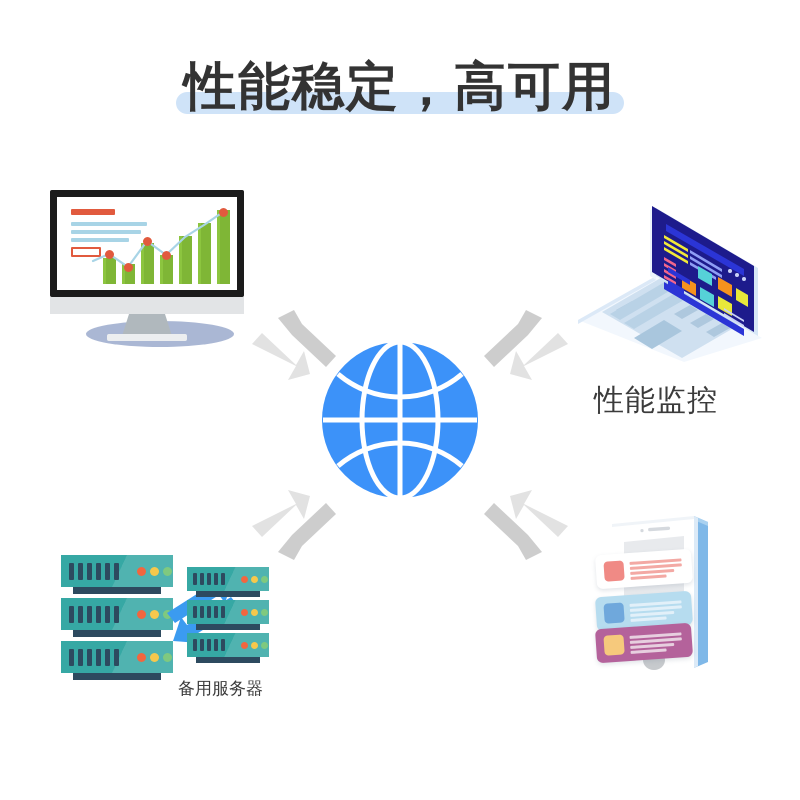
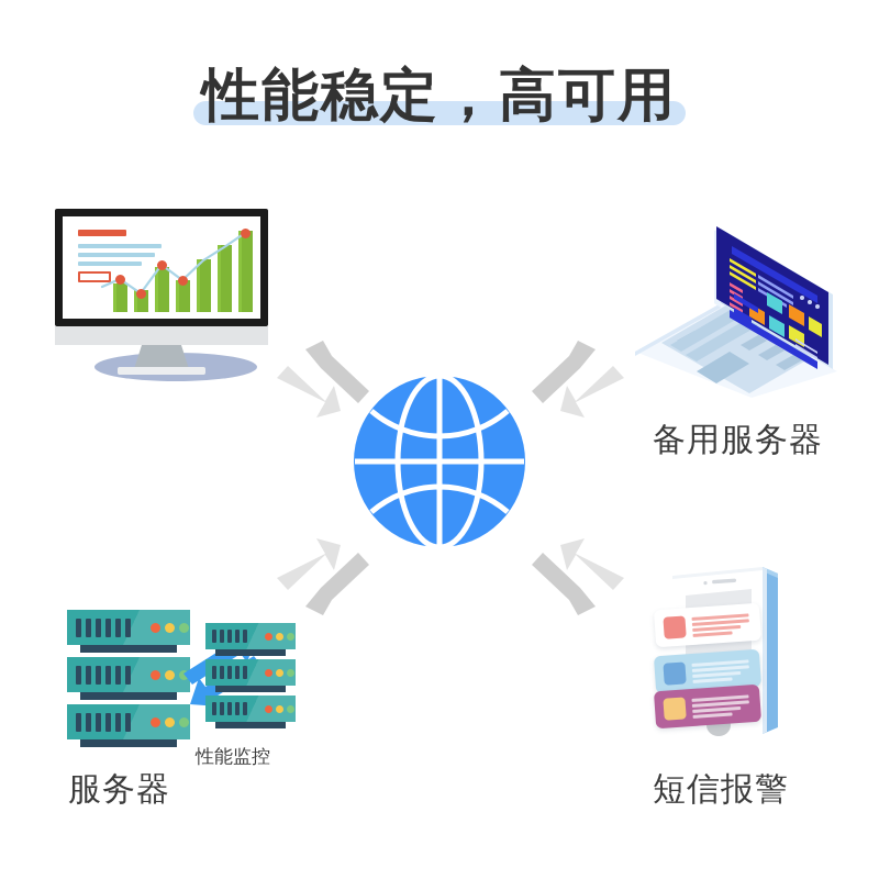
  性能稳定，高可用
- 性能监控
+ 备用服务器
+ 服务器
- 备用服务器
+ 性能监控
+ 短信报警
